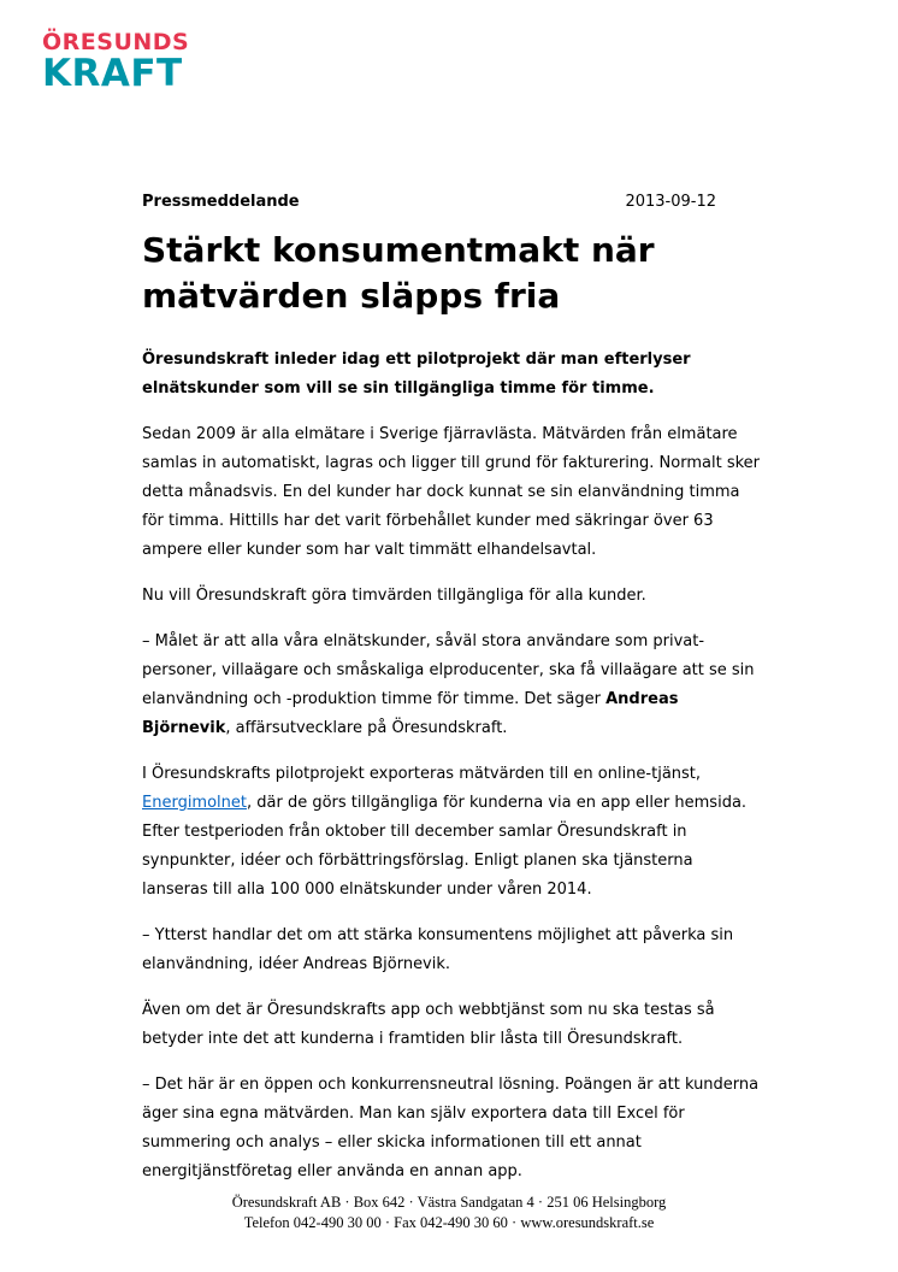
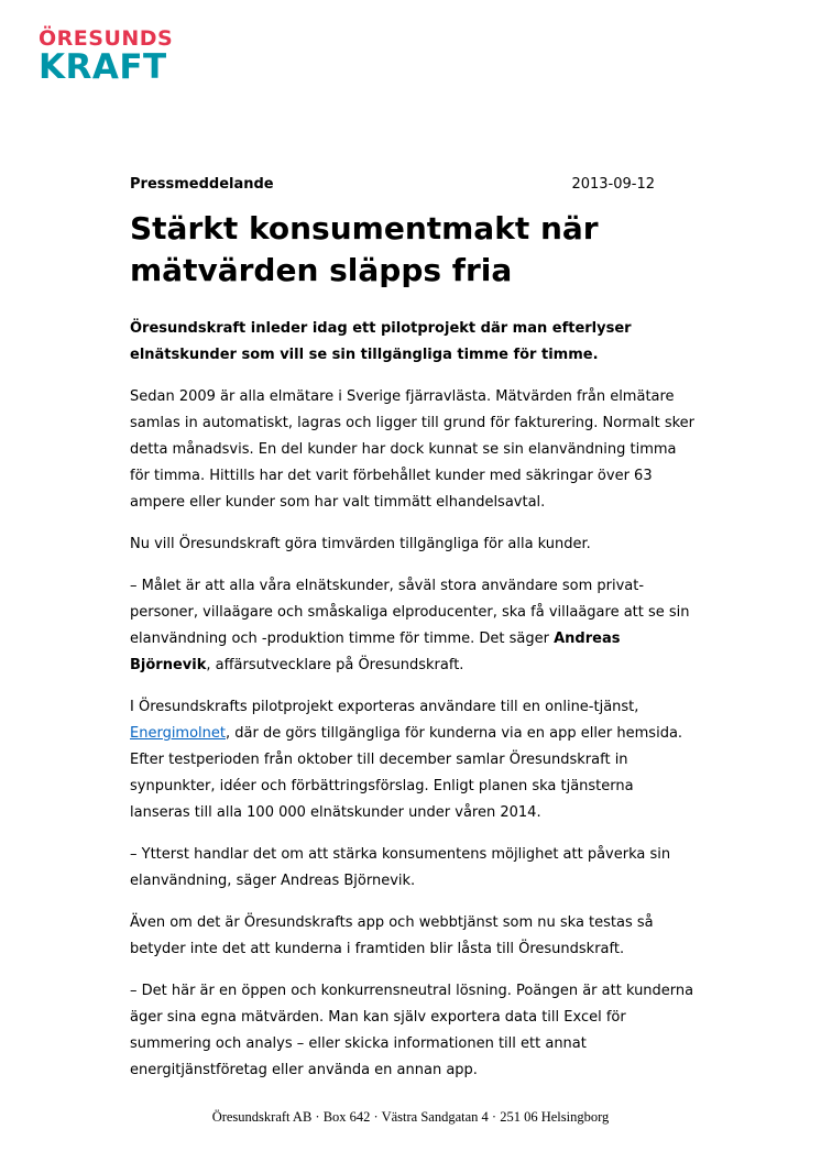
  ÖRESUNDS
  KRAFT
  Pressmeddelande
  2013-09-12
  Stärkt konsumentmakt när mätvärden släpps fria
  Öresundskraft inleder idag ett pilotprojekt där man efterlyser elnätskunder som vill se sin tillgängliga timme för timme.
  Sedan 2009 är alla elmätare i Sverige fjärravlästa. Mätvärden från elmätare samlas in automatiskt, lagras och ligger till grund för fakturering. Normalt sker detta månadsvis. En del kunder har dock kunnat se sin elanvändning timma för timma. Hittills har det varit förbehållet kunder med säkringar över 63 ampere eller kunder som har valt timmätt elhandelsavtal.
  Nu vill Öresundskraft göra timvärden tillgängliga för alla kunder.
  – Målet är att alla våra elnätskunder, såväl stora användare som privat-personer, villaägare och småskaliga elproducenter, ska få villaägare att se sin elanvändning och -produktion timme för timme. Det säger Andreas Björnevik, affärsutvecklare på Öresundskraft.
- I Öresundskrafts pilotprojekt exporteras mätvärden till en online-tjänst, Energimolnet, där de görs tillgängliga för kunderna via en app eller hemsida. Efter testperioden från oktober till december samlar Öresundskraft in synpunkter, idéer och förbättringsförslag. Enligt planen ska tjänsterna lanseras till alla 100 000 elnätskunder under våren 2014.
+ I Öresundskrafts pilotprojekt exporteras användare till en online-tjänst, Energimolnet, där de görs tillgängliga för kunderna via en app eller hemsida. Efter testperioden från oktober till december samlar Öresundskraft in synpunkter, idéer och förbättringsförslag. Enligt planen ska tjänsterna lanseras till alla 100 000 elnätskunder under våren 2014.
- – Ytterst handlar det om att stärka konsumentens möjlighet att påverka sin elanvändning, idéer Andreas Björnevik.
+ – Ytterst handlar det om att stärka konsumentens möjlighet att påverka sin elanvändning, säger Andreas Björnevik.
  Även om det är Öresundskrafts app och webbtjänst som nu ska testas så betyder inte det att kunderna i framtiden blir låsta till Öresundskraft.
  – Det här är en öppen och konkurrensneutral lösning. Poängen är att kunderna äger sina egna mätvärden. Man kan själv exportera data till Excel för summering och analys – eller skicka informationen till ett annat energitjänstföretag eller använda en annan app.
  Öresundskraft AB · Box 642 · Västra Sandgatan 4 · 251 06 Helsingborg
- Telefon 042-490 30 00 · Fax 042-490 30 60 · www.oresundskraft.se
